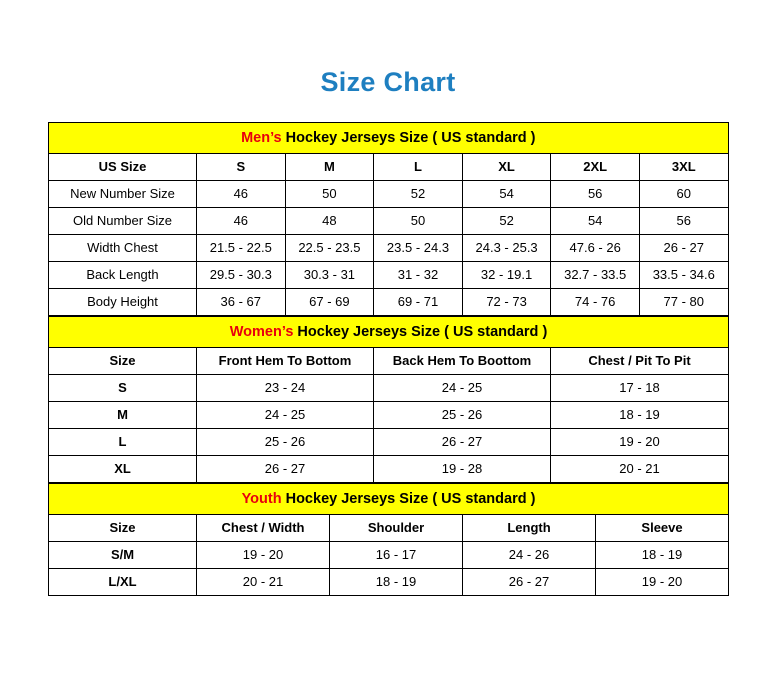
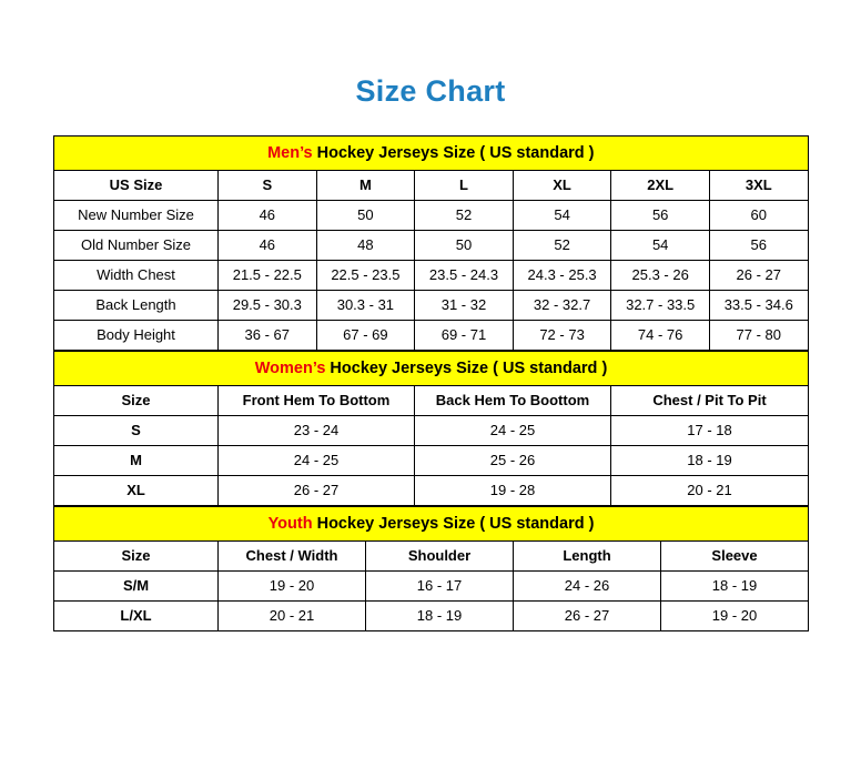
  Size Chart
  Men’s Hockey Jerseys Size ( US standard )
  US Size	S	M	L	XL	2XL	3XL
  New Number Size	46	50	52	54	56	60
  Old Number Size	46	48	50	52	54	56
- Width Chest	21.5 - 22.5	22.5 - 23.5	23.5 - 24.3	24.3 - 25.3	47.6 - 26	26 - 27
+ Width Chest	21.5 - 22.5	22.5 - 23.5	23.5 - 24.3	24.3 - 25.3	25.3 - 26	26 - 27
- Back Length	29.5 - 30.3	30.3 - 31	31 - 32	32 - 19.1	32.7 - 33.5	33.5 - 34.6
+ Back Length	29.5 - 30.3	30.3 - 31	31 - 32	32 - 32.7	32.7 - 33.5	33.5 - 34.6
  Body Height	36 - 67	67 - 69	69 - 71	72 - 73	74 - 76	77 - 80
  Women’s Hockey Jerseys Size ( US standard )
  Size	Front Hem To Bottom	Back Hem To Boottom	Chest / Pit To Pit
  S	23 - 24	24 - 25	17 - 18
  M	24 - 25	25 - 26	18 - 19
- L	25 - 26	26 - 27	19 - 20
  XL	26 - 27	19 - 28	20 - 21
  Youth Hockey Jerseys Size ( US standard )
  Size	Chest / Width	Shoulder	Length	Sleeve
  S/M	19 - 20	16 - 17	24 - 26	18 - 19
  L/XL	20 - 21	18 - 19	26 - 27	19 - 20
